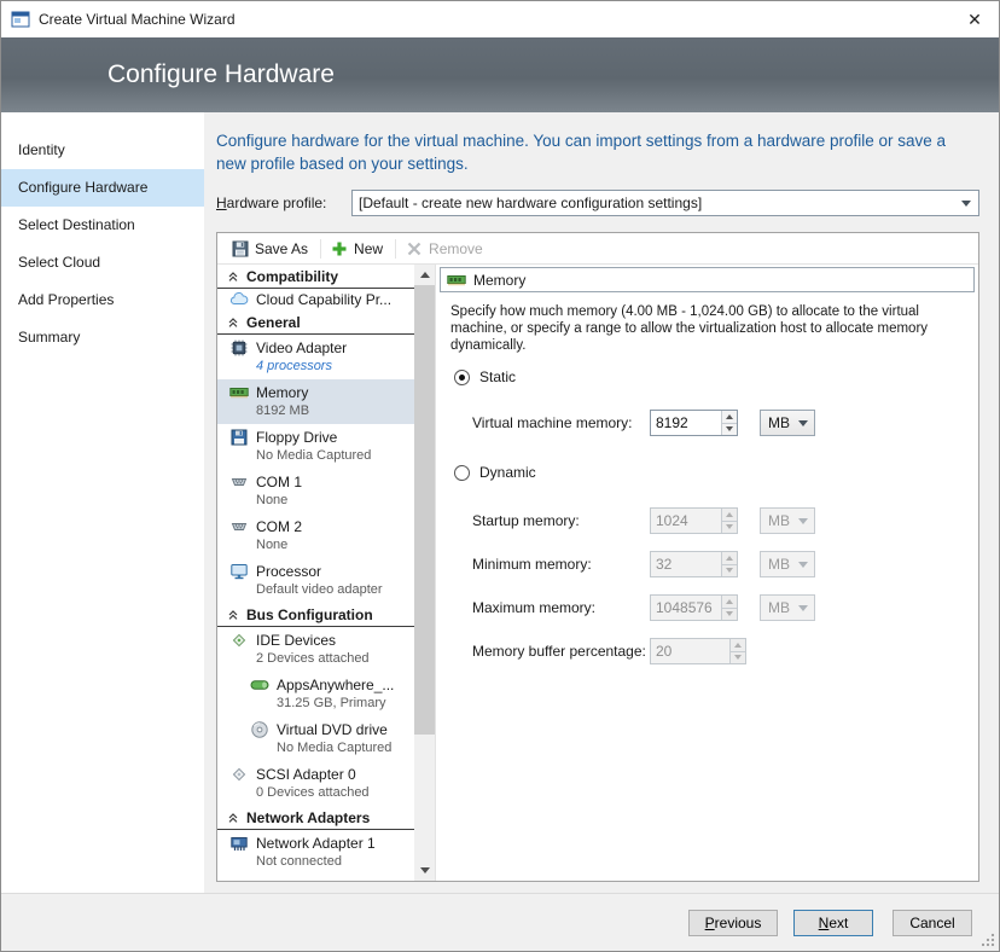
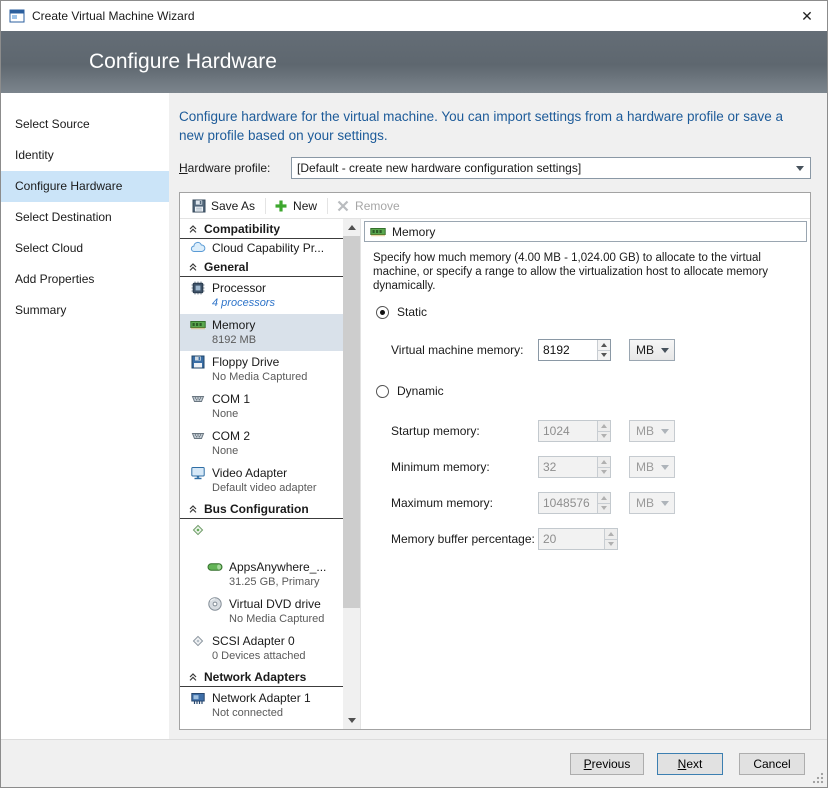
  Create Virtual Machine Wizard
  ✕
  Configure Hardware
+ Select Source
  Identity
  Configure Hardware
  Select Destination
  Select Cloud
  Add Properties
  Summary
  Configure hardware for the virtual machine. You can import settings from a hardware profile or save a new profile based on your settings.
  Hardware profile:
  [Default - create new hardware configuration settings]
  Save As
  New
  Remove
  Compatibility
  Cloud Capability Pr...
  General
- Video Adapter
+ Processor
  4 processors
  Memory
  8192 MB
  Floppy Drive
  No Media Captured
  COM 1
  None
  COM 2
  None
- Processor
+ Video Adapter
  Default video adapter
  Bus Configuration
- IDE Devices
- 2 Devices attached
  AppsAnywhere_...
  31.25 GB, Primary
  Virtual DVD drive
  No Media Captured
  SCSI Adapter 0
  0 Devices attached
  Network Adapters
  Network Adapter 1
  Not connected
  Memory
  Specify how much memory (4.00 MB - 1,024.00 GB) to allocate to the virtual machine, or specify a range to allow the virtualization host to allocate memory dynamically.
  Static
  Virtual machine memory:
  8192
  MB
  Dynamic
  Startup memory:
  1024
  MB
  Minimum memory:
  32
  MB
  Maximum memory:
  1048576
  MB
  Memory buffer percentage:
  20
  Previous
  Next
  Cancel
